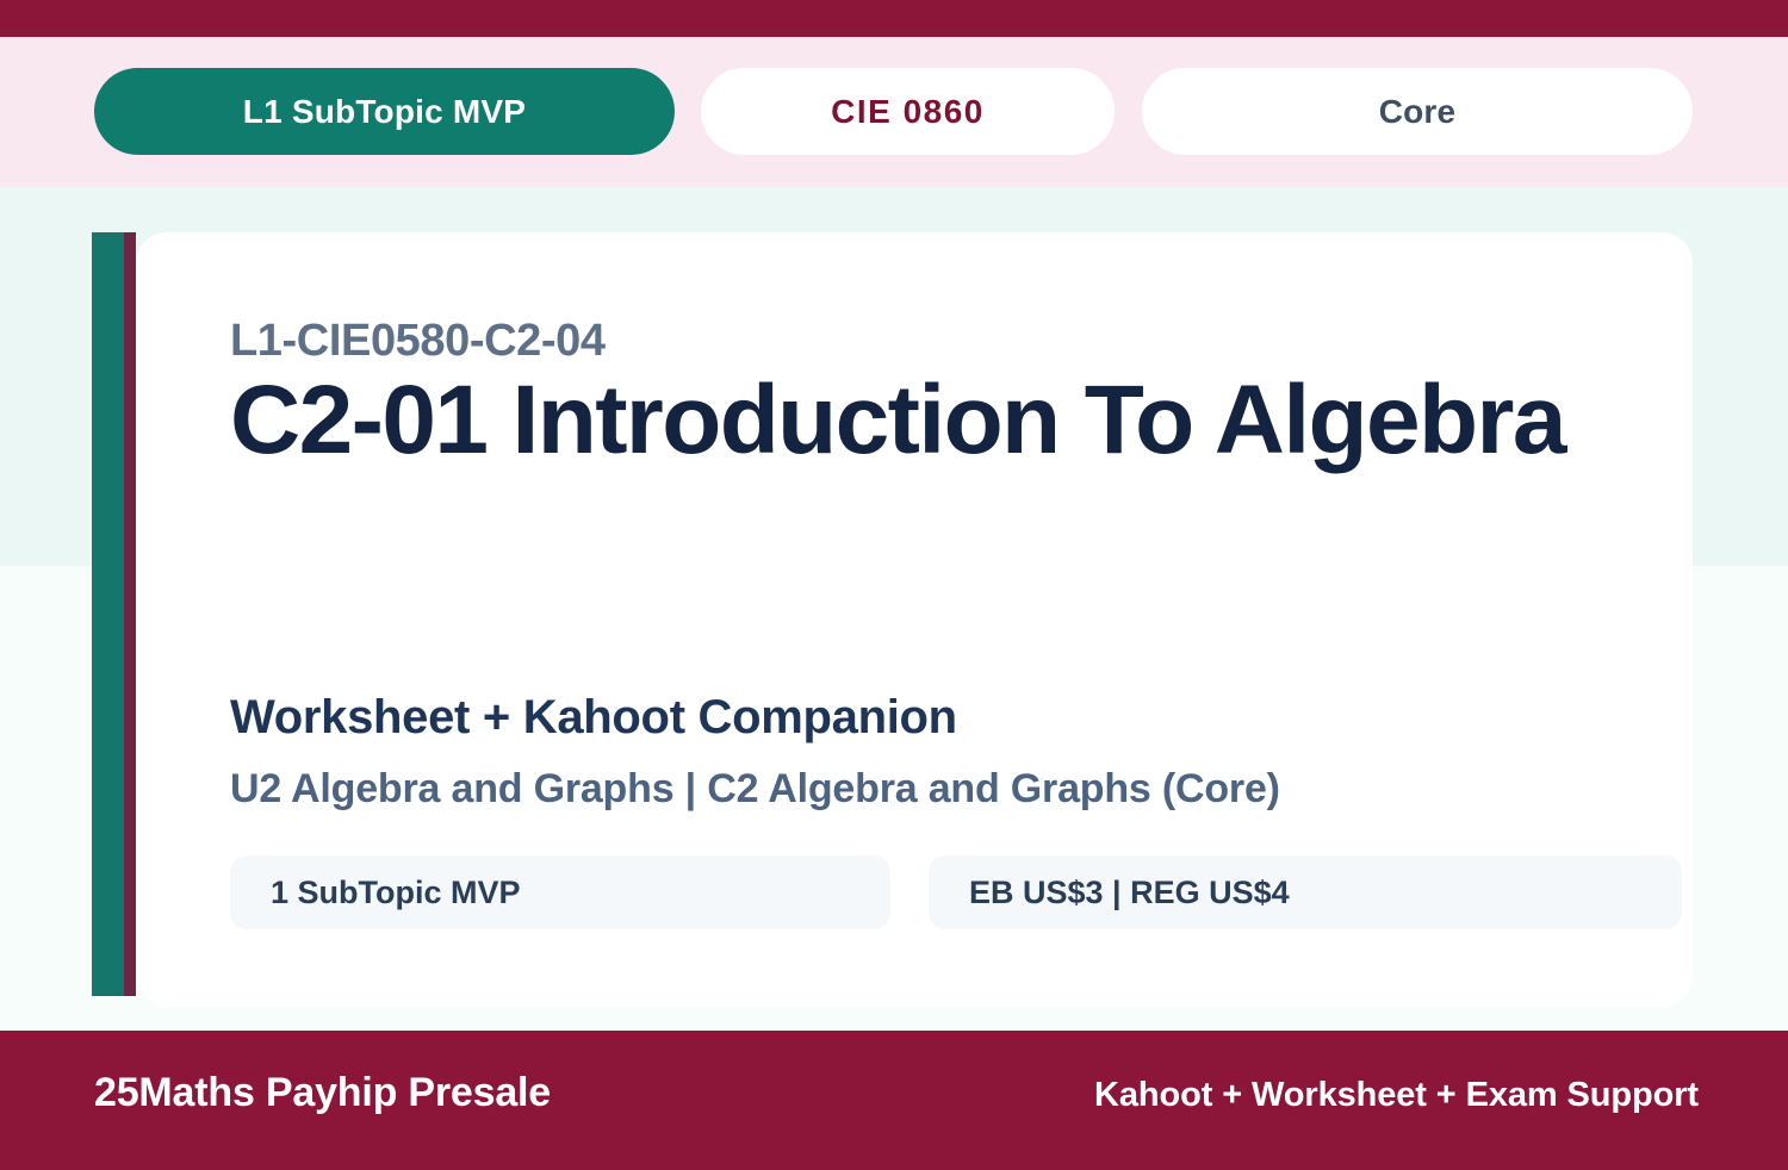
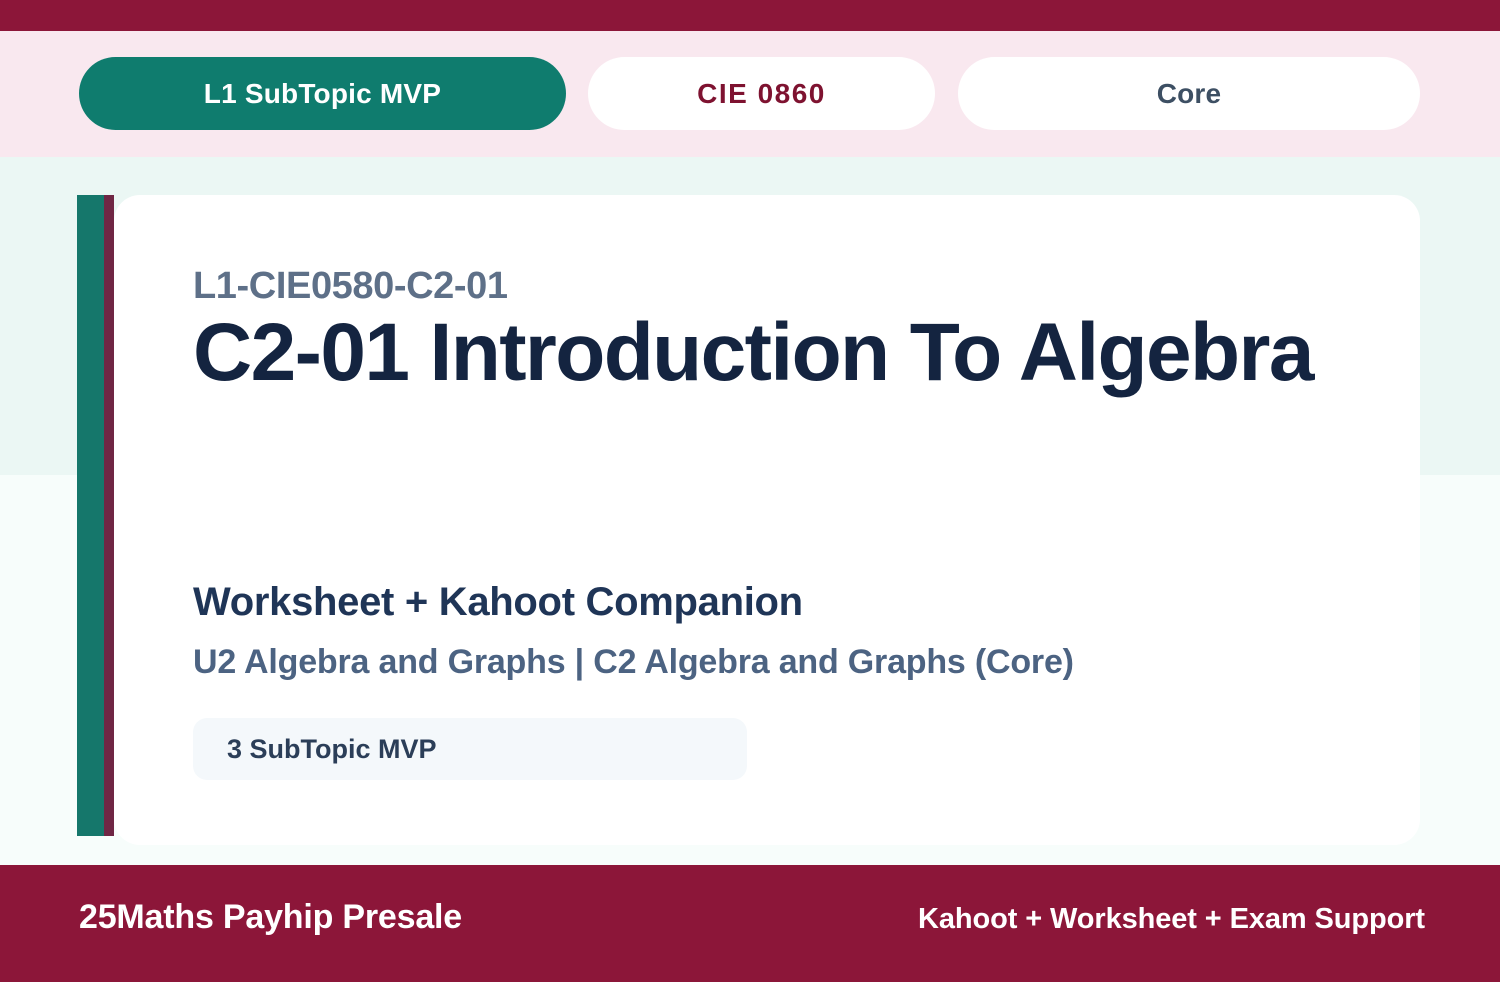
  L1 SubTopic MVP
  CIE 0860
  Core
- L1-CIE0580-C2-04
+ L1-CIE0580-C2-01
  C2-01 Introduction To Algebra
  Worksheet + Kahoot Companion
  U2 Algebra and Graphs | C2 Algebra and Graphs (Core)
- 1 SubTopic MVP
+ 3 SubTopic MVP
- EB US$3 | REG US$4
  25Maths Payhip Presale
  Kahoot + Worksheet + Exam Support
